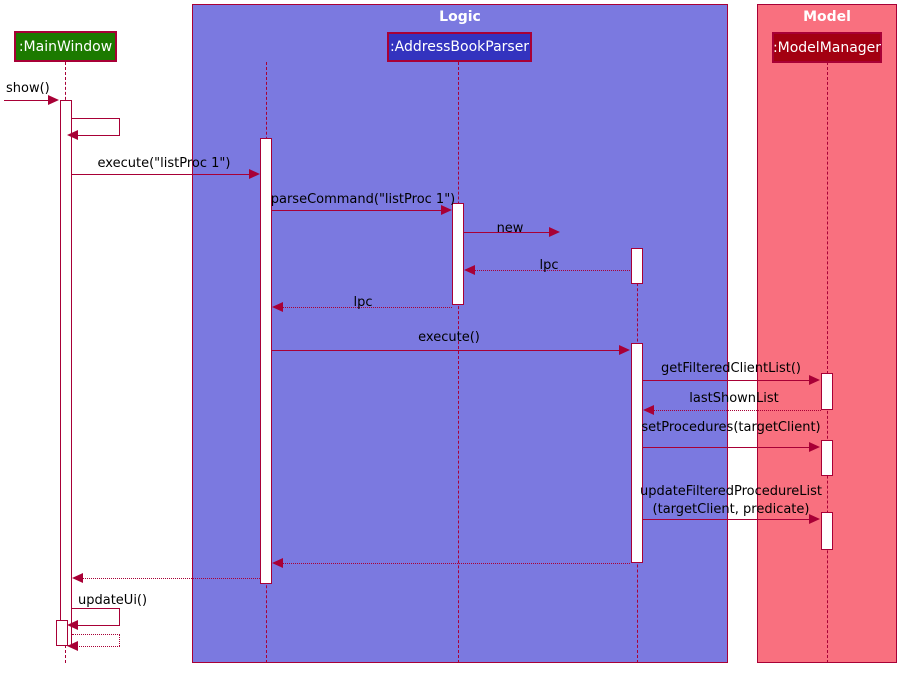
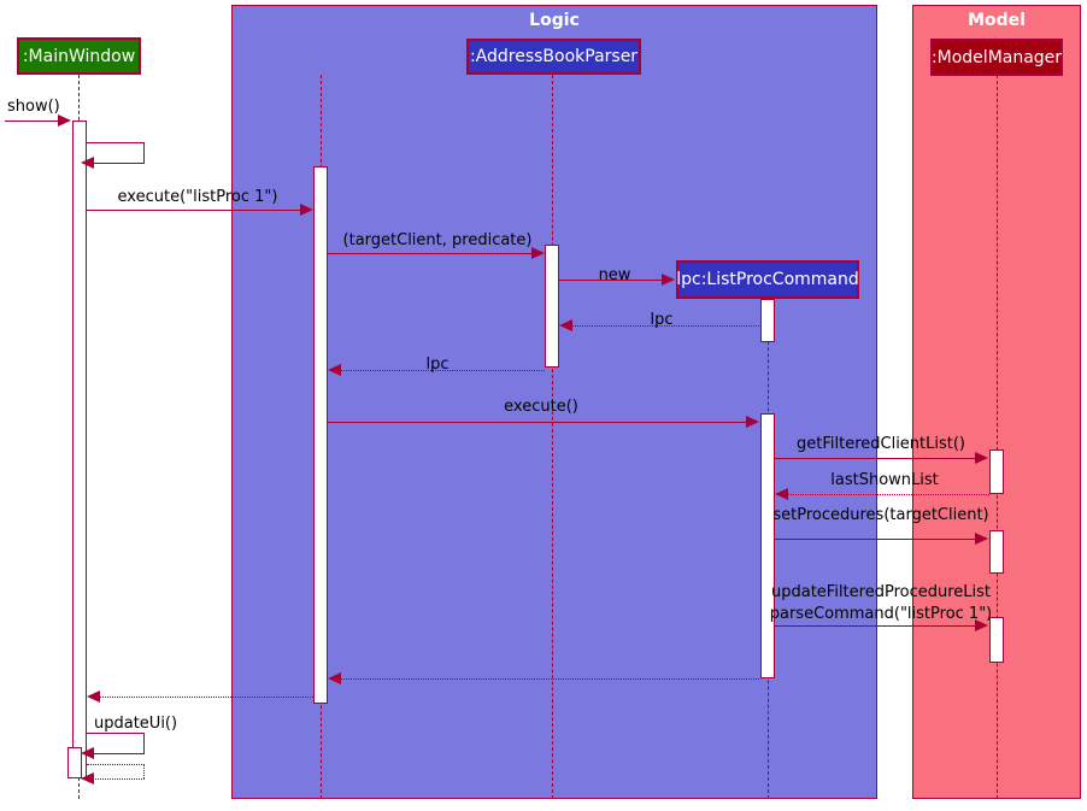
  Logic
  Model
  :MainWindow
  :AddressBookParser
+ lpc:ListProcCommand
  :ModelManager
  show()
  execute("listProc 1")
- parseCommand("listProc 1")
+ (targetClient, predicate)
  new
  lpc
  lpc
  execute()
  getFilteredClientList()
  lastShownList
  setProcedures(targetClient)
  updateFilteredProcedureList
- (targetClient, predicate)
+ parseCommand("listProc 1")
  updateUi()
